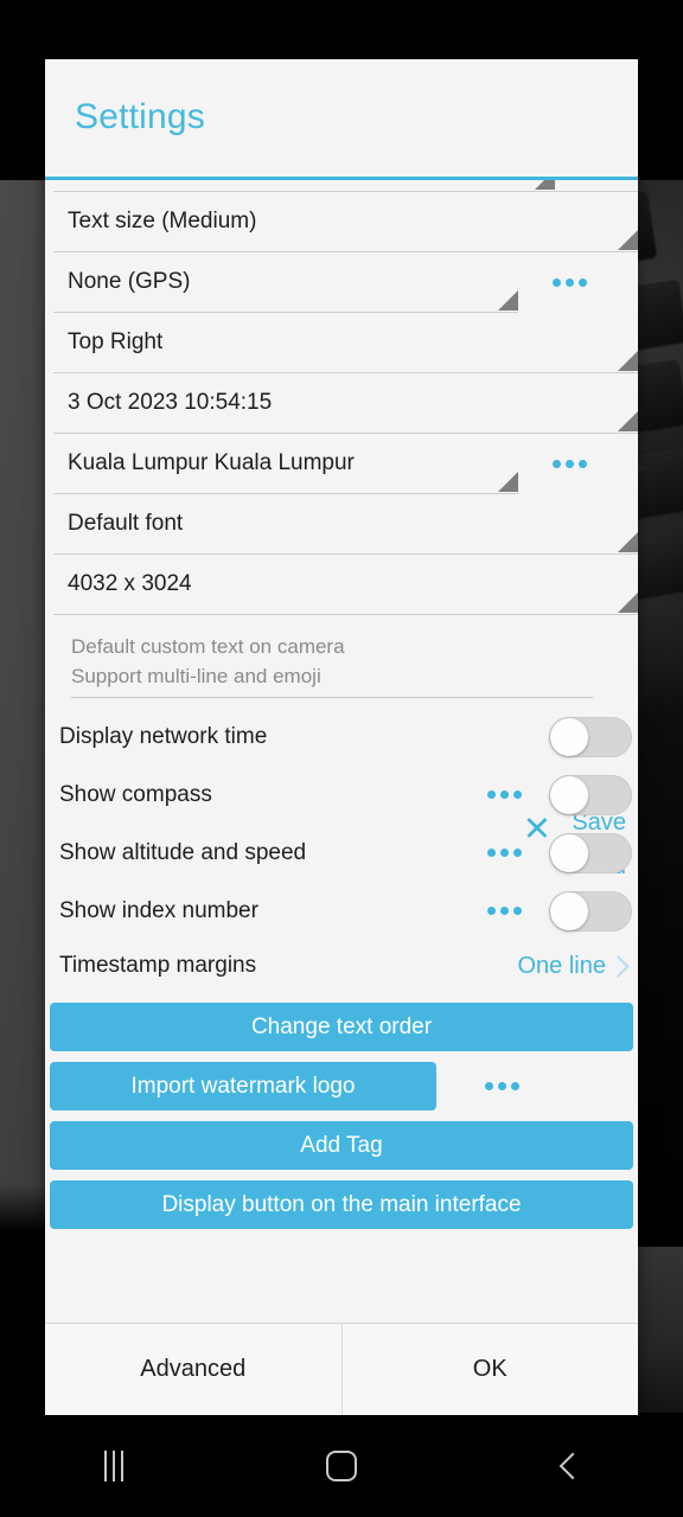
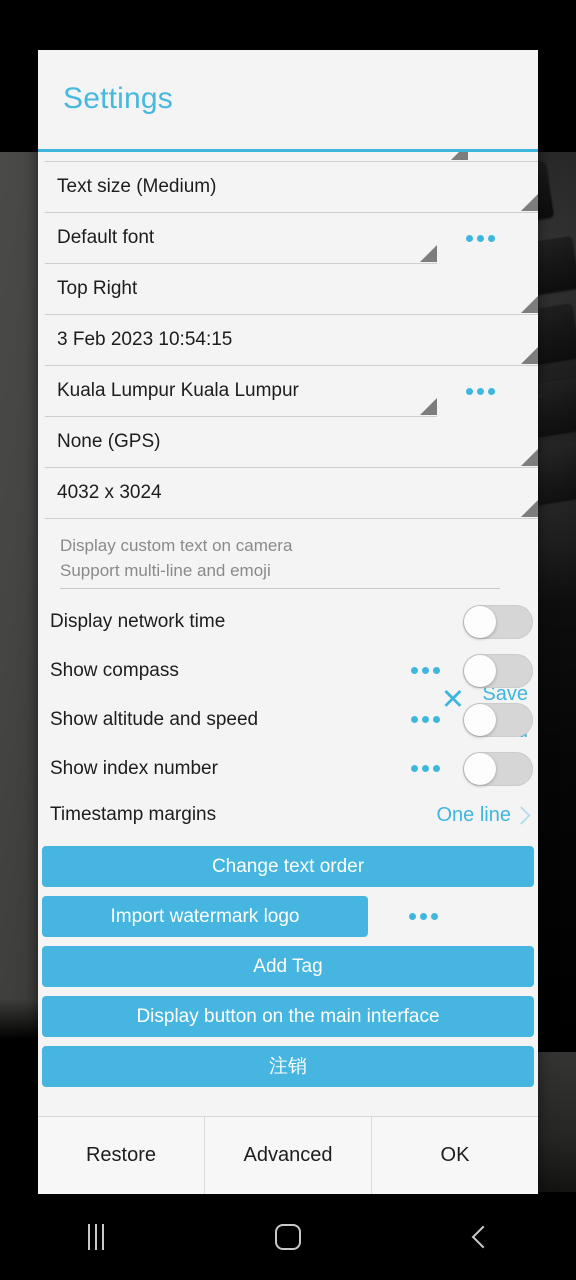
  Settings
  Text size (Medium)
- None (GPS)
+ Default font
  Top Right
- 3 Oct 2023 10:54:15
+ 3 Feb 2023 10:54:15
  Kuala Lumpur Kuala Lumpur
- Default font
+ None (GPS)
  4032 x 3024
- Default custom text on camera
+ Display custom text on camera
  Support multi-line and emoji
  ✕
  Save
  Display network time
  Show compass
  Show altitude and speed
  Show index number
  Timestamp margins
  One line
  Change text order
  Import watermark logo
  Add Tag
  Display button on the main interface
+ 注销
+ Restore
  Advanced
  OK
